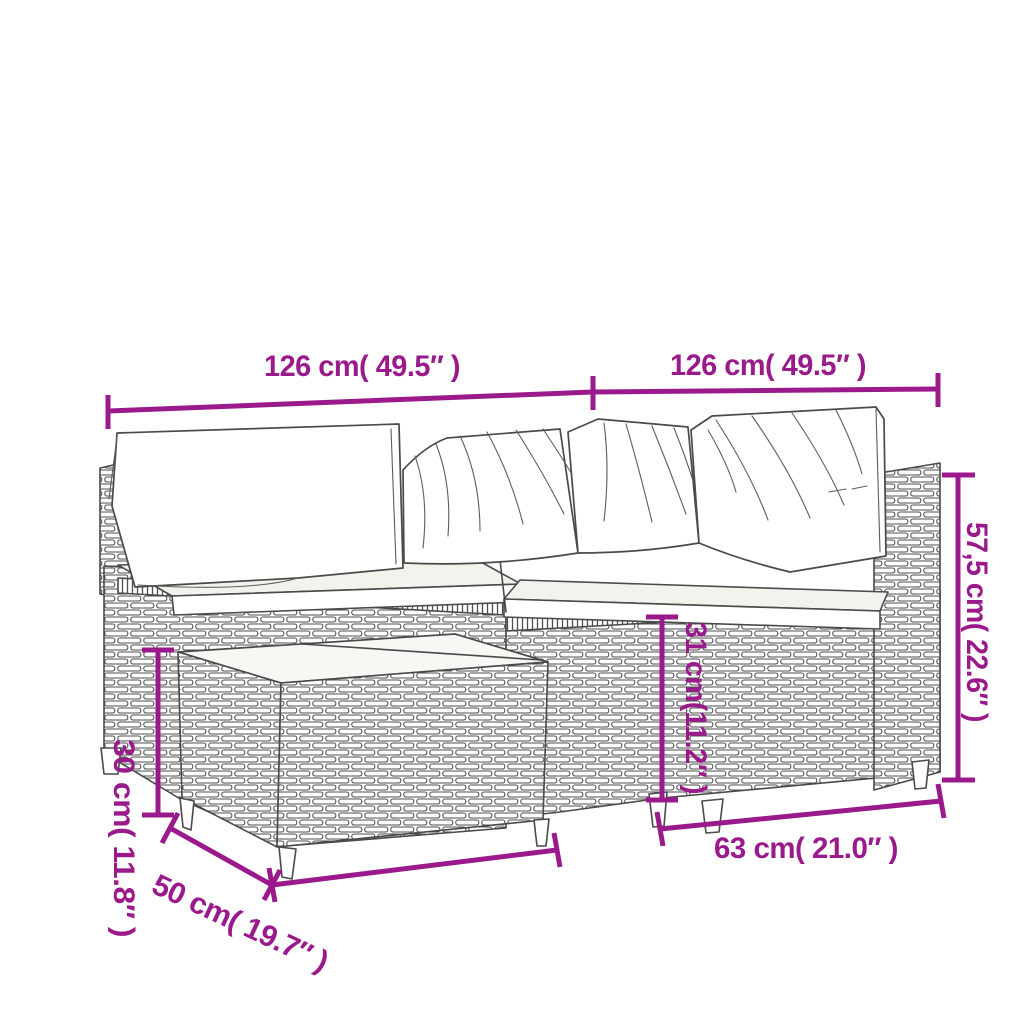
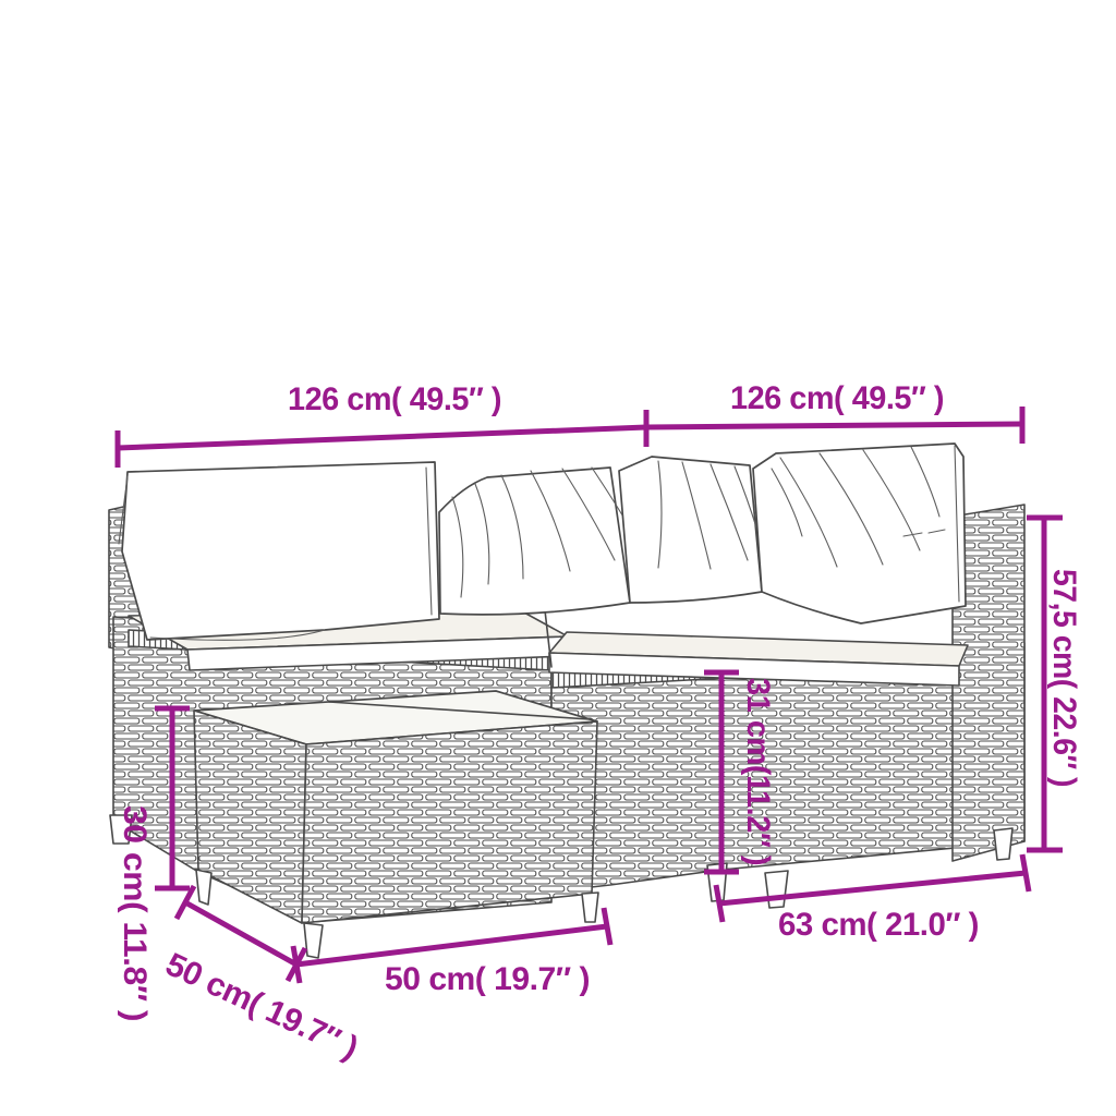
  126 cm( 49.5″ )
  126 cm( 49.5″ )
  63 cm( 21.0″ )
+ 50 cm( 19.7″ )
